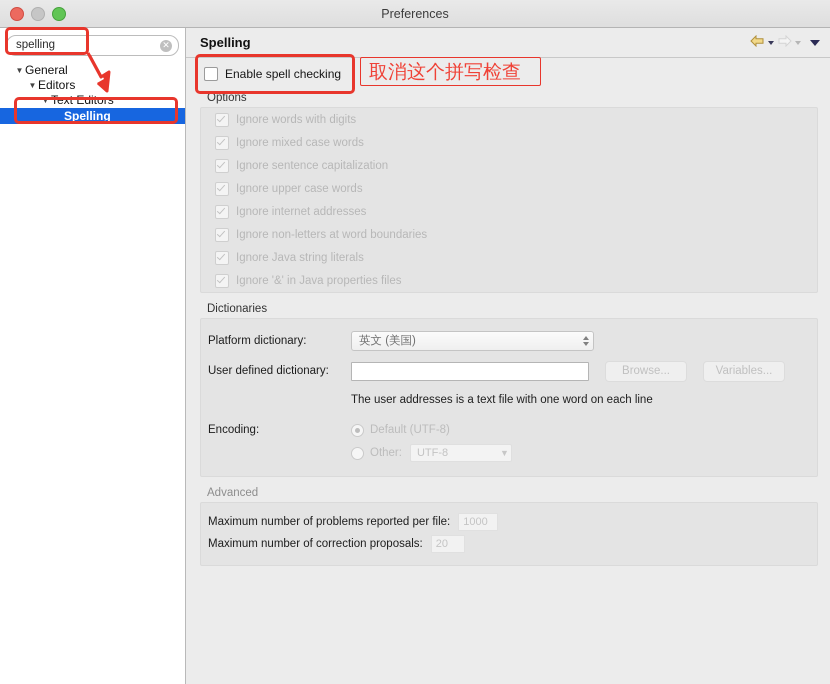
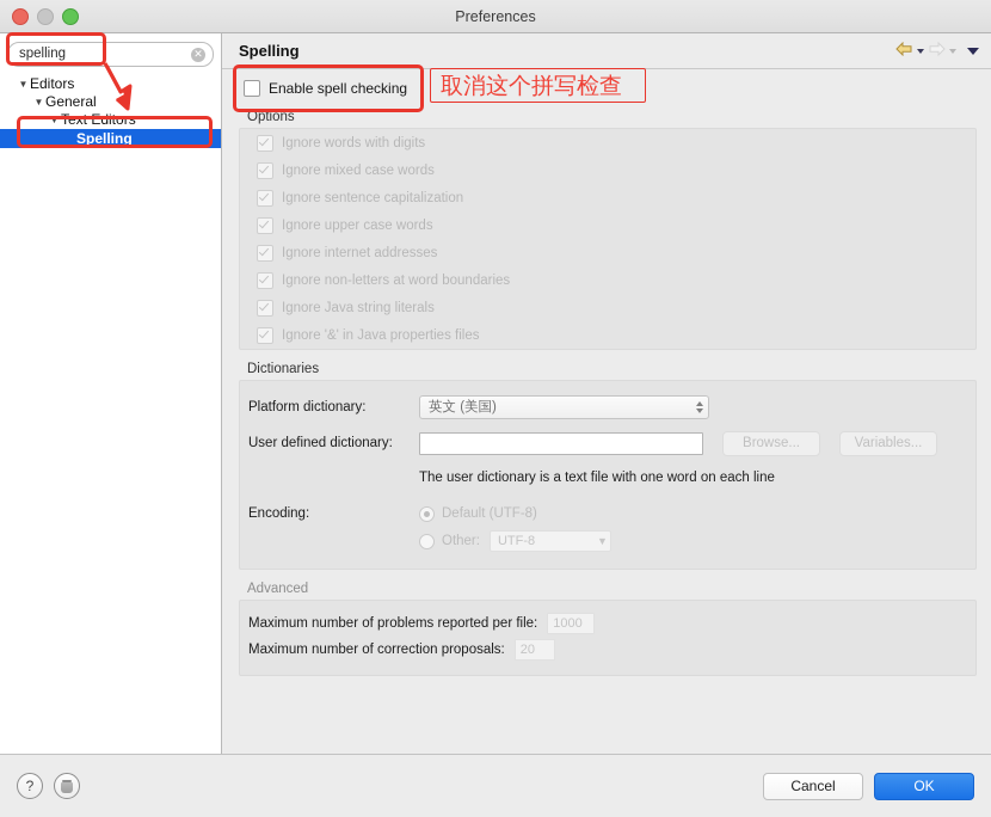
  Preferences
  spelling
  ✕
  ▼
- General
+ Editors
  ▼
- Editors
+ General
  ▼
  Text Editors
  Spelling
  Spelling
  Enable spell checking
  Options
  Ignore words with digits
  Ignore mixed case words
  Ignore sentence capitalization
  Ignore upper case words
  Ignore internet addresses
  Ignore non-letters at word boundaries
  Ignore Java string literals
  Ignore '&' in Java properties files
  Dictionaries
  Platform dictionary:
  英文 (美国)
  User defined dictionary:
  Browse...
  Variables...
- The user addresses is a text file with one word on each line
+ The user dictionary is a text file with one word on each line
  Encoding:
  Default (UTF-8)
  Other:
  UTF-8
  ▼
  Advanced
  Maximum number of problems reported per file:
  1000
  Maximum number of correction proposals:
  20
+ ?
+ Cancel
+ OK
  取消这个拼写检查
